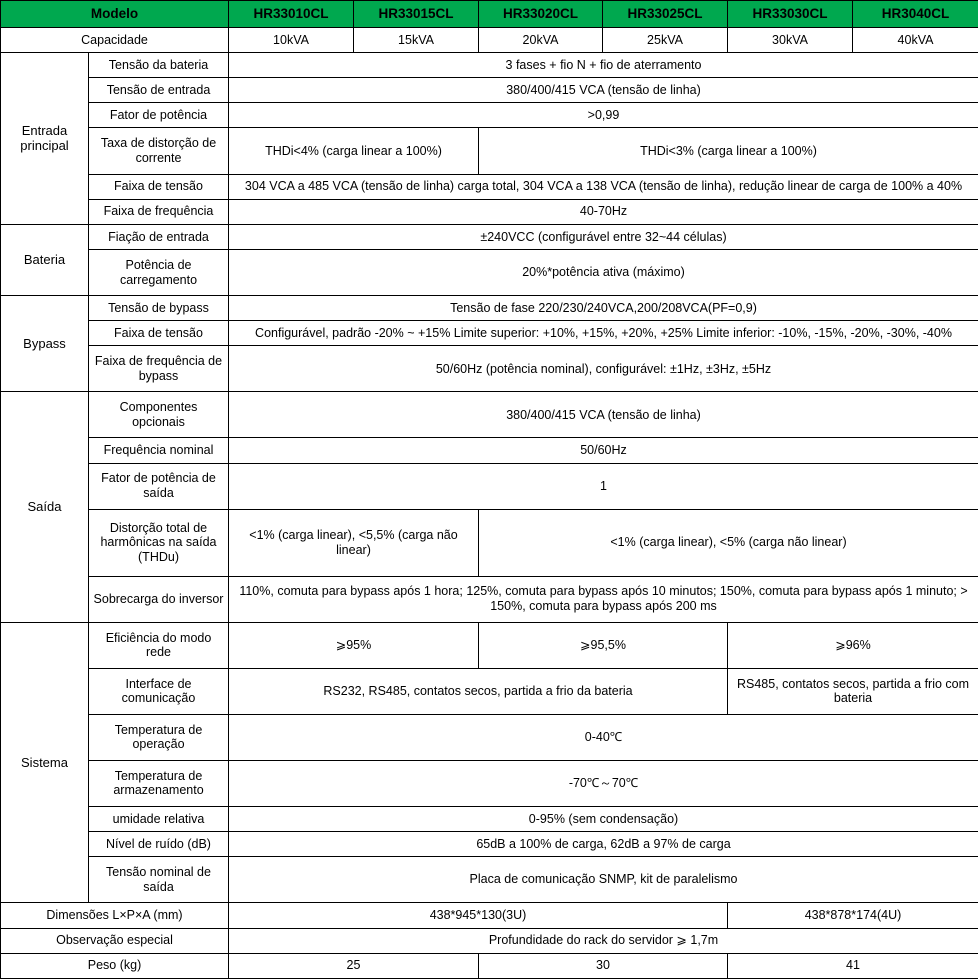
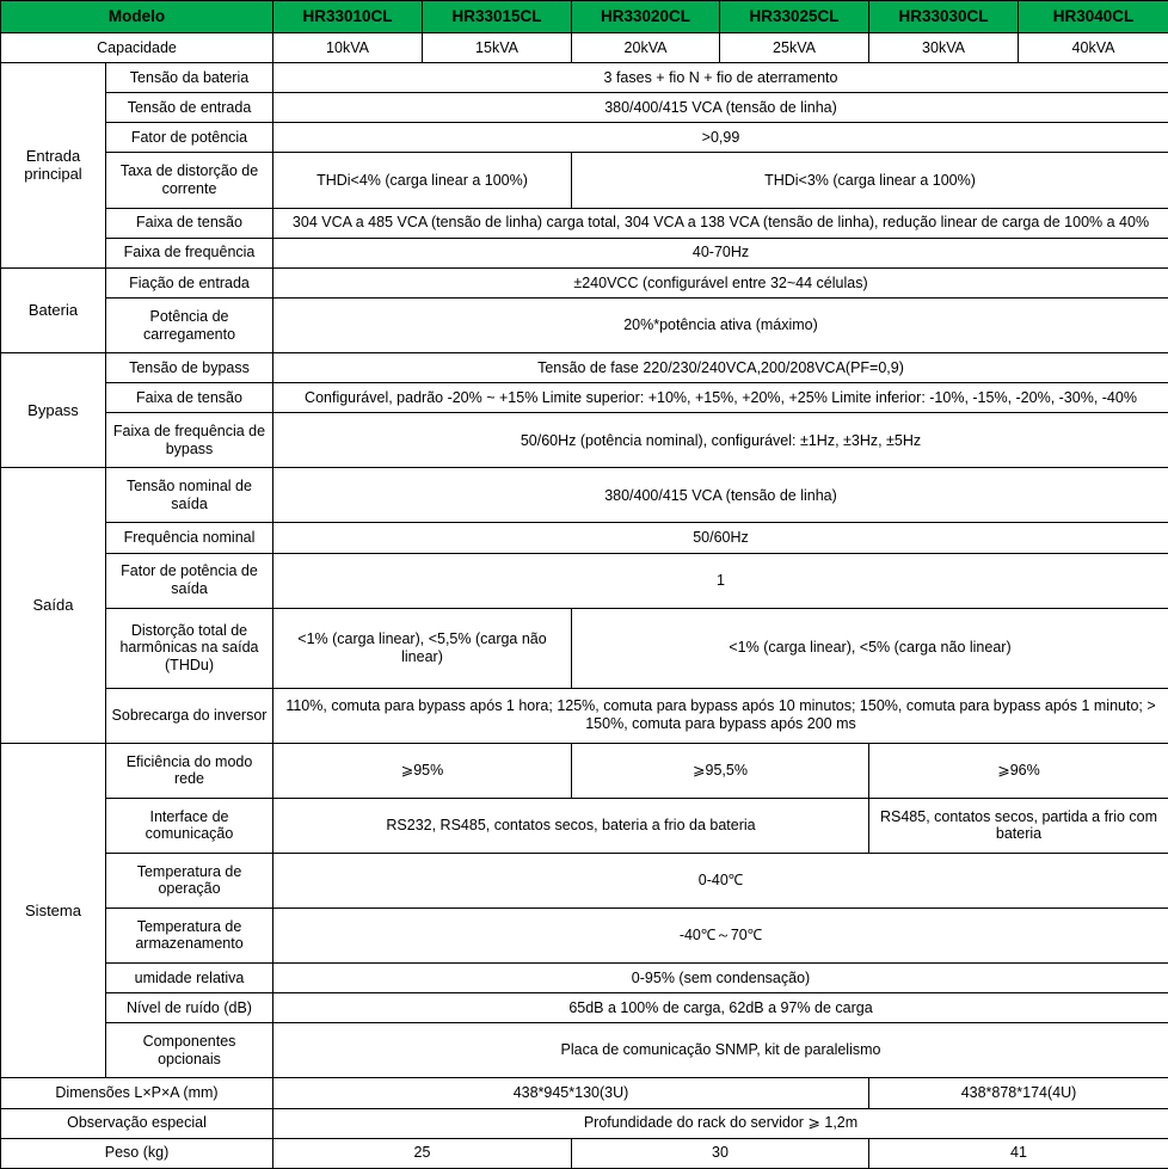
  Modelo	HR33010CL	HR33015CL	HR33020CL	HR33025CL	HR33030CL	HR3040CL
  Capacidade	10kVA	15kVA	20kVA	25kVA	30kVA	40kVA
  Entrada principal	Tensão da bateria	3 fases + fio N + fio de aterramento
  Tensão de entrada	380/400/415 VCA (tensão de linha)
  Fator de potência	>0,99
  Taxa de distorção de corrente	THDi<4% (carga linear a 100%)	THDi<3% (carga linear a 100%)
  Faixa de tensão	304 VCA a 485 VCA (tensão de linha) carga total, 304 VCA a 138 VCA (tensão de linha), redução linear de carga de 100% a 40%
  Faixa de frequência	40-70Hz
  Bateria	Fiação de entrada	±240VCC (configurável entre 32~44 células)
  Potência de carregamento	20%*potência ativa (máximo)
  Bypass	Tensão de bypass	Tensão de fase 220/230/240VCA,200/208VCA(PF=0,9)
  Faixa de tensão	Configurável, padrão -20% ~ +15% Limite superior: +10%, +15%, +20%, +25% Limite inferior: -10%, -15%, -20%, -30%, -40%
  Faixa de frequência de bypass	50/60Hz (potência nominal), configurável: ±1Hz, ±3Hz, ±5Hz
- Saída	Componentes opcionais	380/400/415 VCA (tensão de linha)
+ Saída	Tensão nominal de saída	380/400/415 VCA (tensão de linha)
  Frequência nominal	50/60Hz
  Fator de potência de saída	1
  Distorção total de harmônicas na saída (THDu)	<1% (carga linear), <5,5% (carga não linear)	<1% (carga linear), <5% (carga não linear)
  Sobrecarga do inversor	110%, comuta para bypass após 1 hora; 125%, comuta para bypass após 10 minutos; 150%, comuta para bypass após 1 minuto; > 150%, comuta para bypass após 200 ms
  Sistema	Eficiência do modo rede	⩾95%	⩾95,5%	⩾96%
- Interface de comunicação	RS232, RS485, contatos secos, partida a frio da bateria	RS485, contatos secos, partida a frio com bateria
+ Interface de comunicação	RS232, RS485, contatos secos, bateria a frio da bateria	RS485, contatos secos, partida a frio com bateria
  Temperatura de operação	0-40℃
- Temperatura de armazenamento	-70℃～70℃
+ Temperatura de armazenamento	-40℃～70℃
  umidade relativa	0-95% (sem condensação)
  Nível de ruído (dB)	65dB a 100% de carga, 62dB a 97% de carga
- Tensão nominal de saída	Placa de comunicação SNMP, kit de paralelismo
+ Componentes opcionais	Placa de comunicação SNMP, kit de paralelismo
  Dimensões L×P×A (mm)	438*945*130(3U)	438*878*174(4U)
- Observação especial	Profundidade do rack do servidor ⩾ 1,7m
+ Observação especial	Profundidade do rack do servidor ⩾ 1,2m
  Peso (kg)	25	30	41
